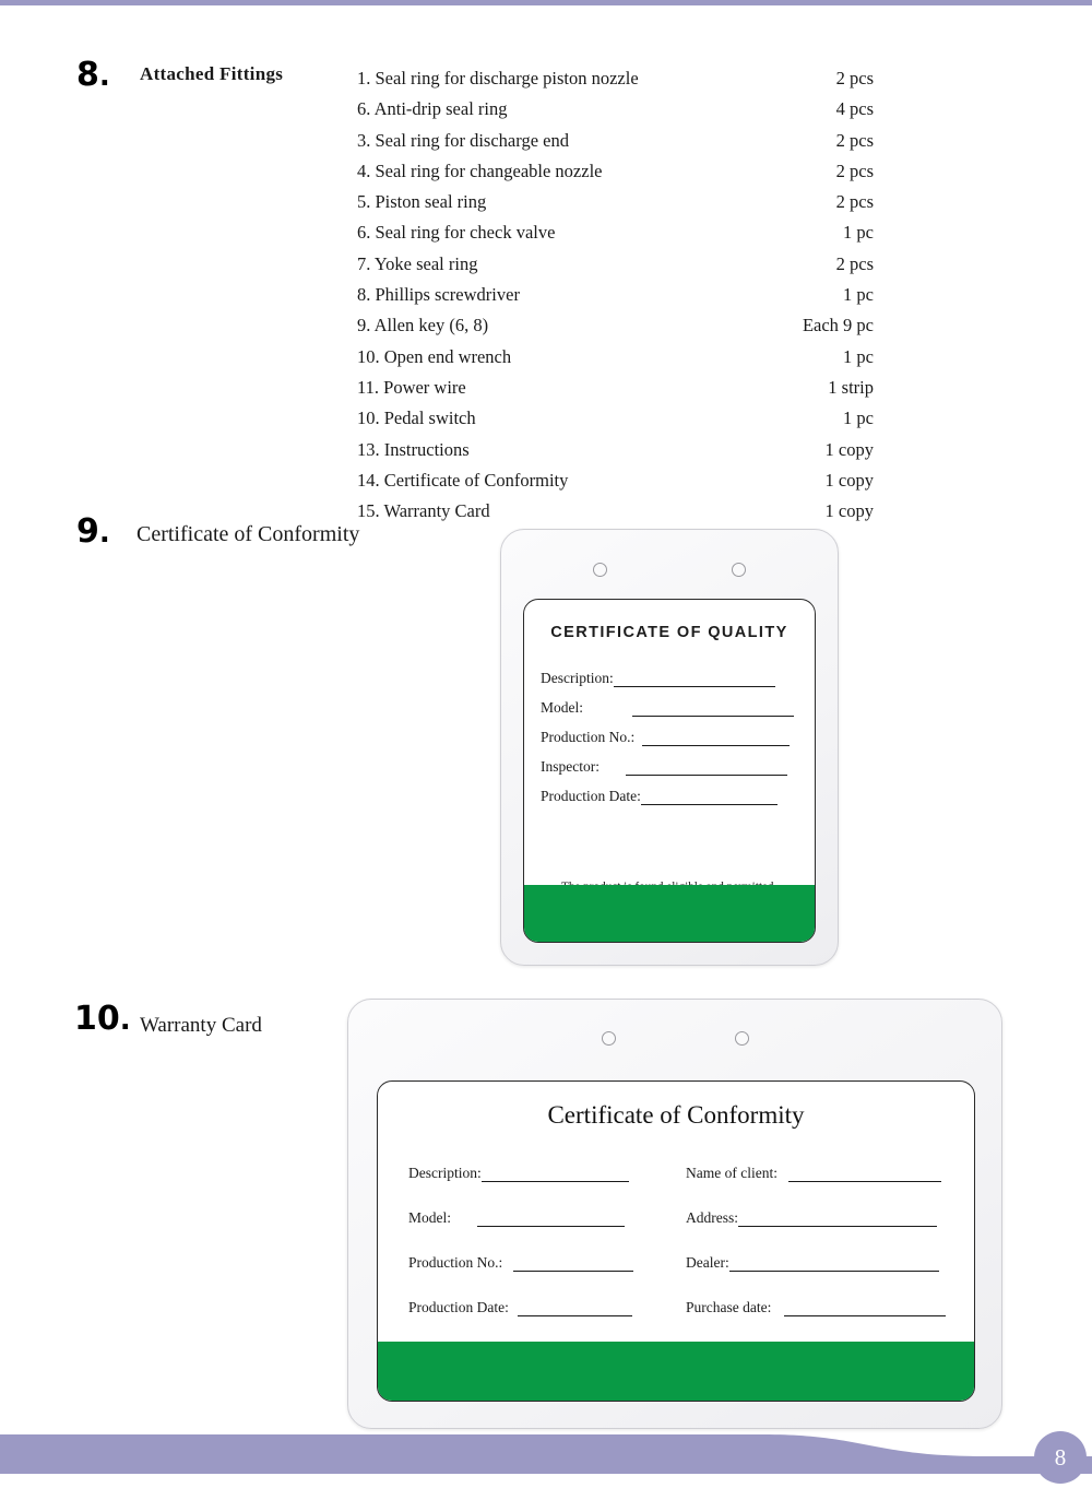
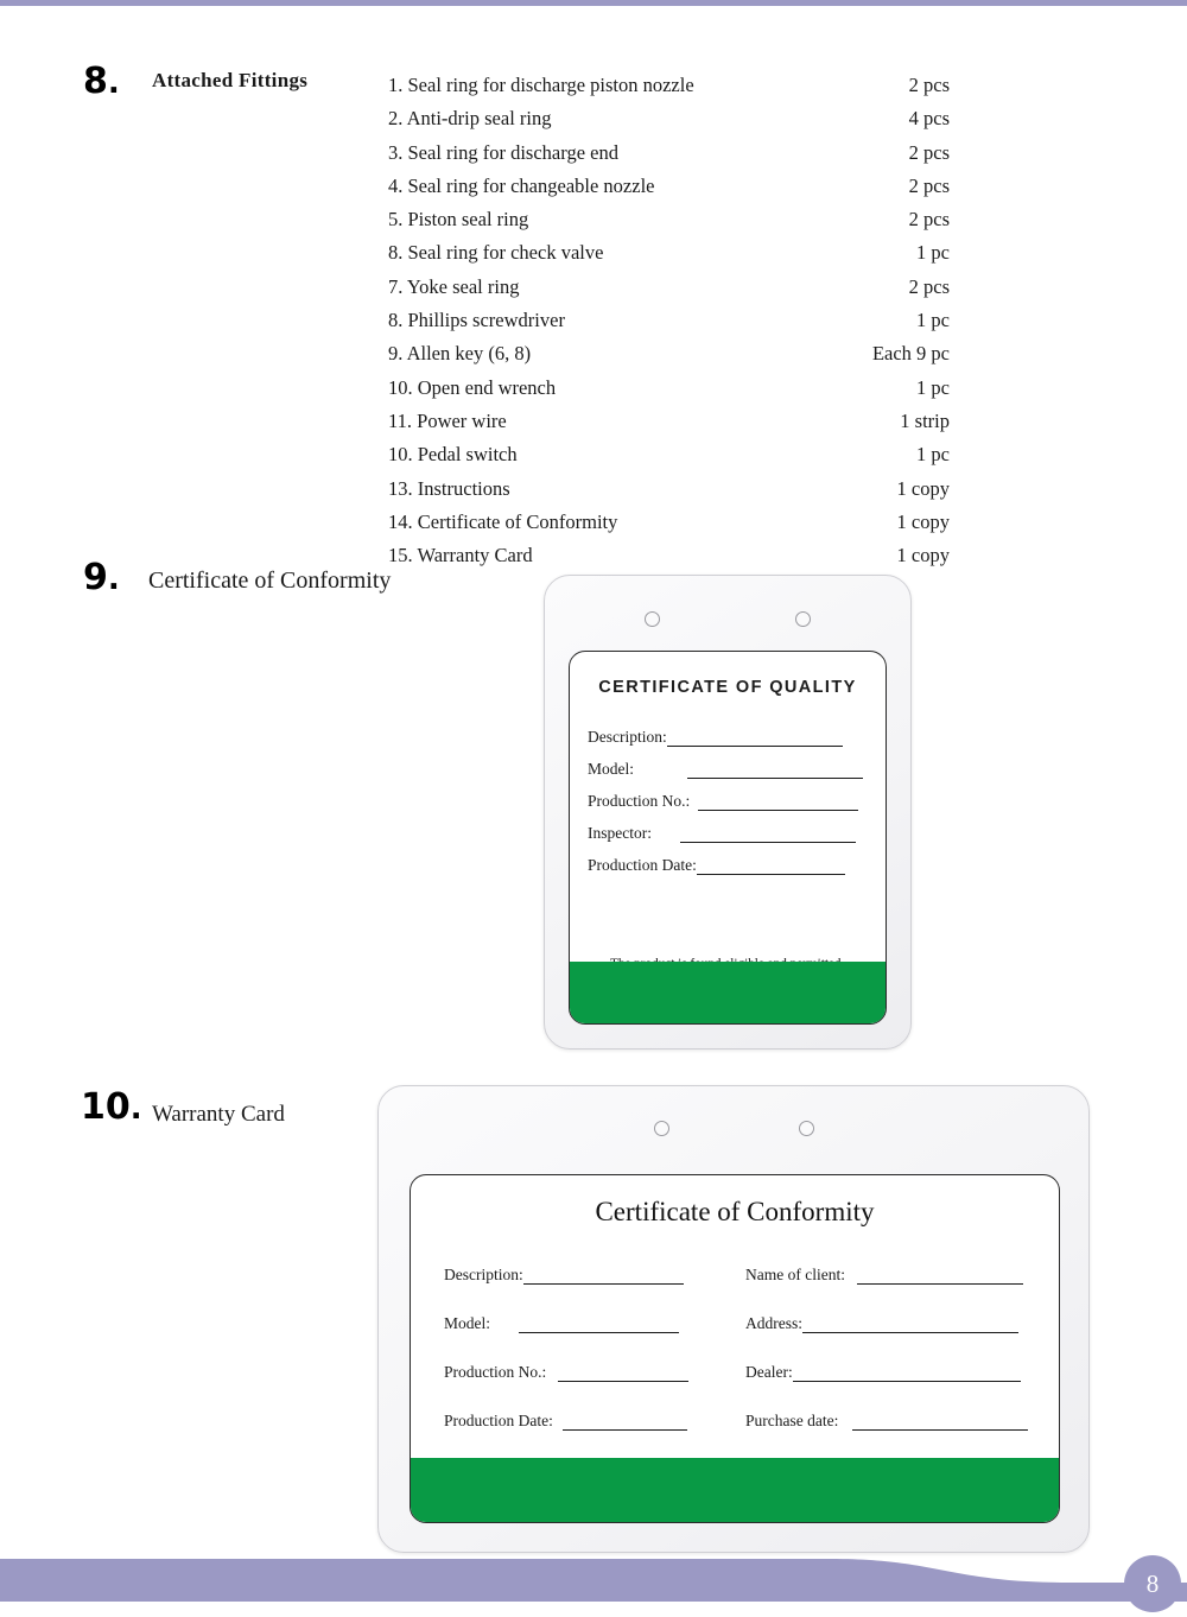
  8.
  Attached Fittings
  1. Seal ring for discharge piston nozzle
  2 pcs
- 6. Anti-drip seal ring
+ 2. Anti-drip seal ring
  4 pcs
  3. Seal ring for discharge end
  2 pcs
  4. Seal ring for changeable nozzle
  2 pcs
  5. Piston seal ring
  2 pcs
- 6. Seal ring for check valve
+ 8. Seal ring for check valve
  1 pc
  7. Yoke seal ring
  2 pcs
  8. Phillips screwdriver
  1 pc
  9. Allen key (6, 8)
  Each 9 pc
  10. Open end wrench
  1 pc
  11. Power wire
  1 strip
  10. Pedal switch
  1 pc
  13. Instructions
  1 copy
  14. Certificate of Conformity
  1 copy
  15. Warranty Card
  1 copy
  9.
  Certificate of Conformity
  CERTIFICATE OF QUALITY
  Description:
  Model:
  Production No.:
  Inspector:
  Production Date:
  10.
  Warranty Card
  Certificate of Conformity
  Description:
  Model:
  Production No.:
  Production Date:
  Name of client:
  Address:
  Dealer:
  Purchase date:
  8
